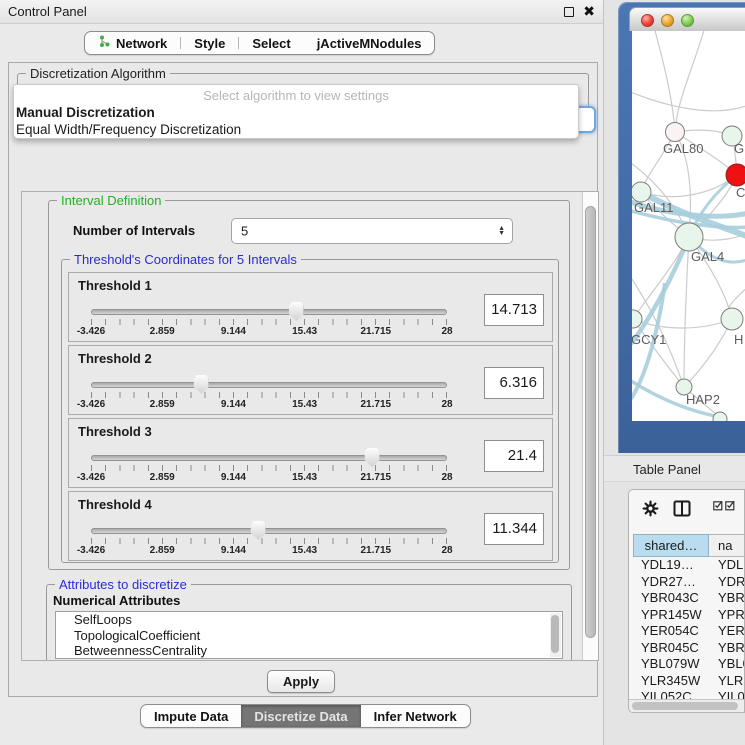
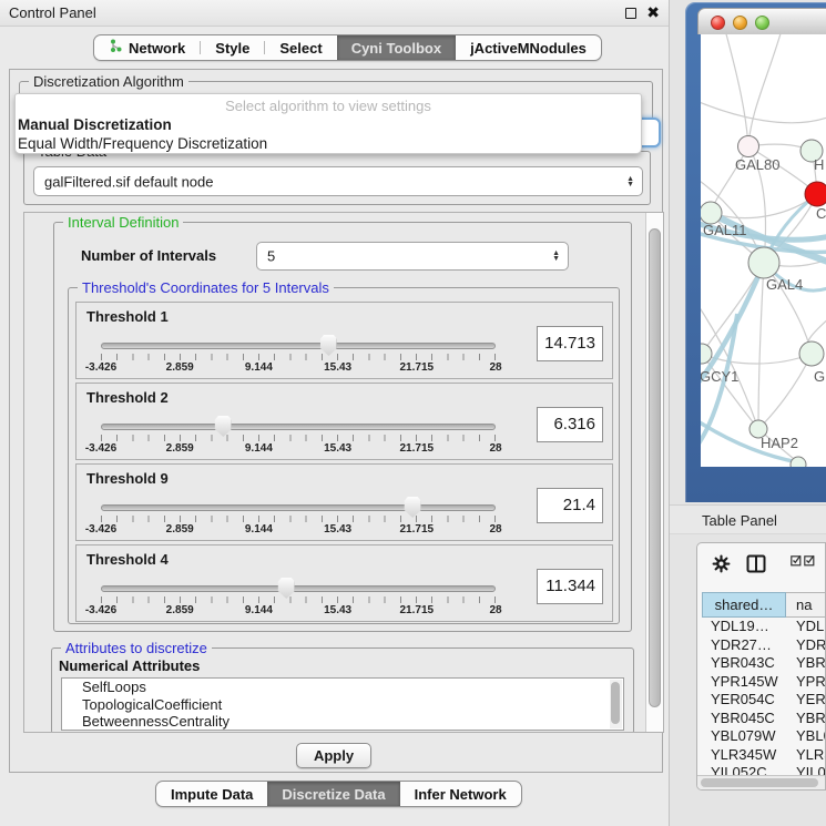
  Control Panel
  ✖
  Network
  Style
  Select
+ Cyni Toolbox
  jActiveMNodules
  Discretization Algorithm
  Select algorithm to view settings
  Manual Discretization
  Equal Width/Frequency Discretization
+ galFiltered.sif default node
  Interval Definition
  Number of Intervals
  5
  Threshold's Coordinates for 5 Intervals
  Threshold 1
  -3.426
  2.859
  9.144
  15.43
  21.715
  28
  14.713
  Threshold 2
  -3.426
  2.859
  9.144
  15.43
  21.715
  28
  6.316
- Threshold 3
+ Threshold 9
  -3.426
  2.859
  9.144
  15.43
  21.715
  28
  21.4
  Threshold 4
  -3.426
  2.859
  9.144
  15.43
  21.715
  28
  11.344
  Attributes to discretize
  Numerical Attributes
  SelfLoops
  TopologicalCoefficient
  BetweennessCentrality
  Apply
  Impute Data
  Discretize Data
  Infer Network
  GAL80
- G
+ H
  C
  GAL11
  GAL4
  GCY1
- H
+ G
  HAP2
  Table Panel
  shared…
  na
  YDL19…
  YDL
  YDR27…
  YDR
  YBR043C
  YBR
  YPR145W
  YPR
  YER054C
  YER
  YBR045C
  YBR
  YBL079W
  YBL
  YLR345W
  YLR
  YIL052C
  YIL0
